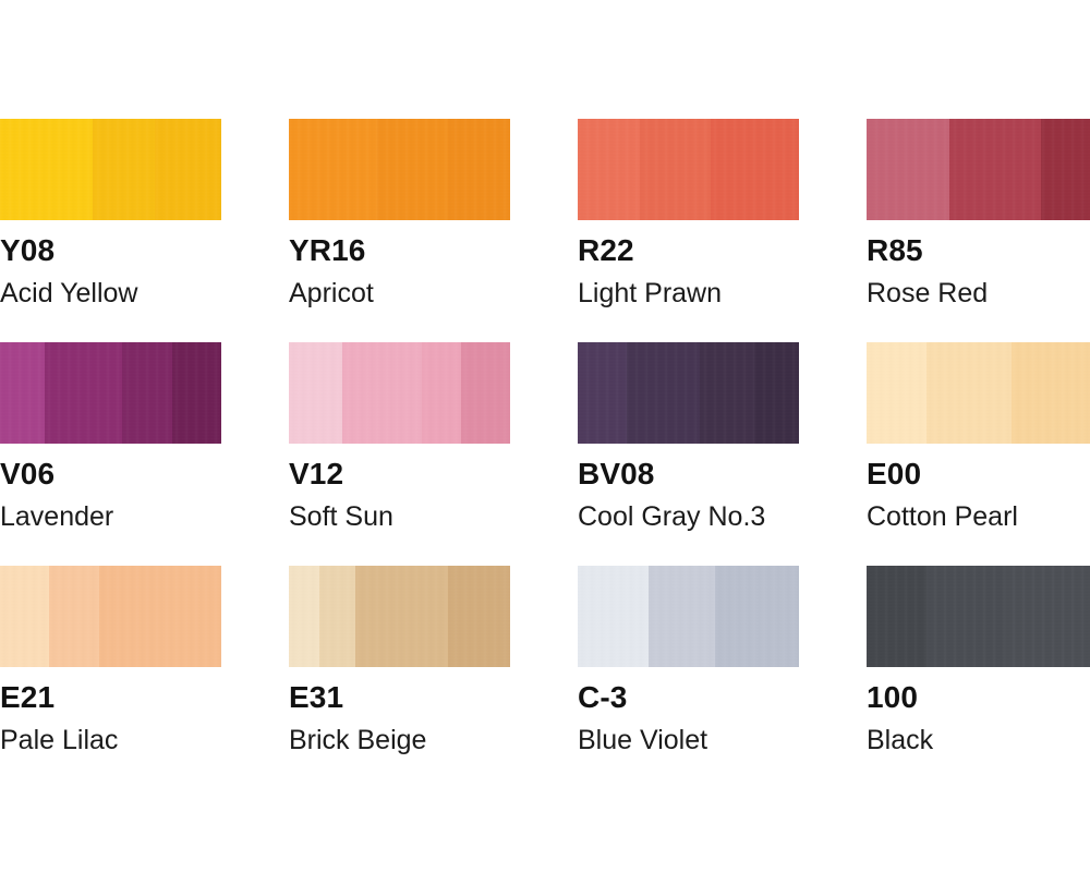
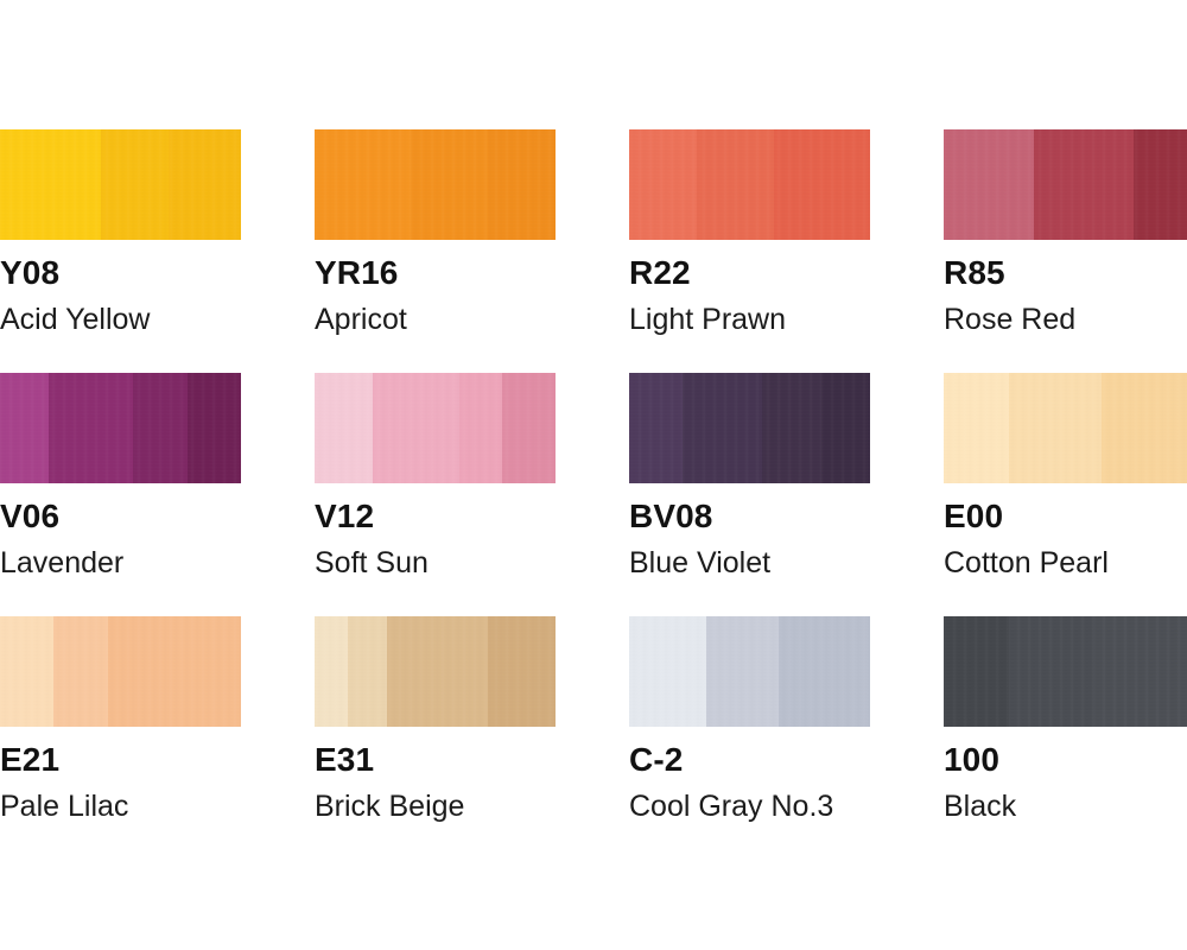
  Y08
  Acid Yellow
  YR16
  Apricot
  R22
  Light Prawn
  R85
  Rose Red
  V06
  Lavender
  V12
  Soft Sun
  BV08
- Cool Gray No.3
+ Blue Violet
  E00
  Cotton Pearl
  E21
  Pale Lilac
  E31
  Brick Beige
- C-3
+ C-2
- Blue Violet
+ Cool Gray No.3
  100
  Black
